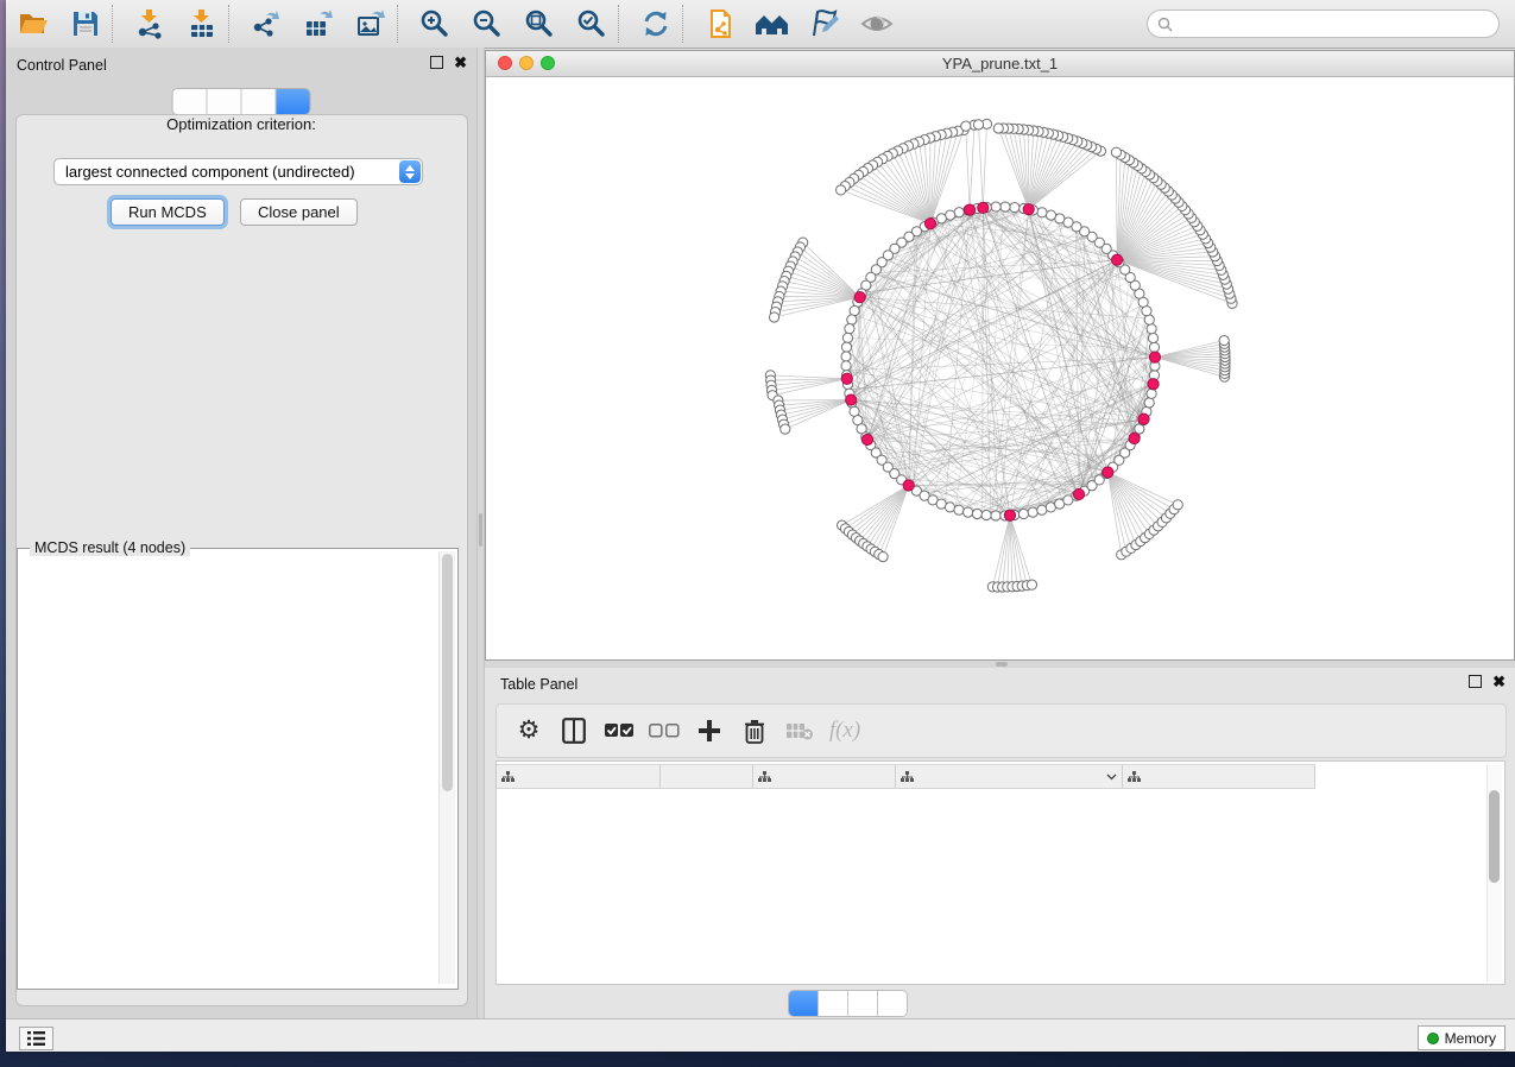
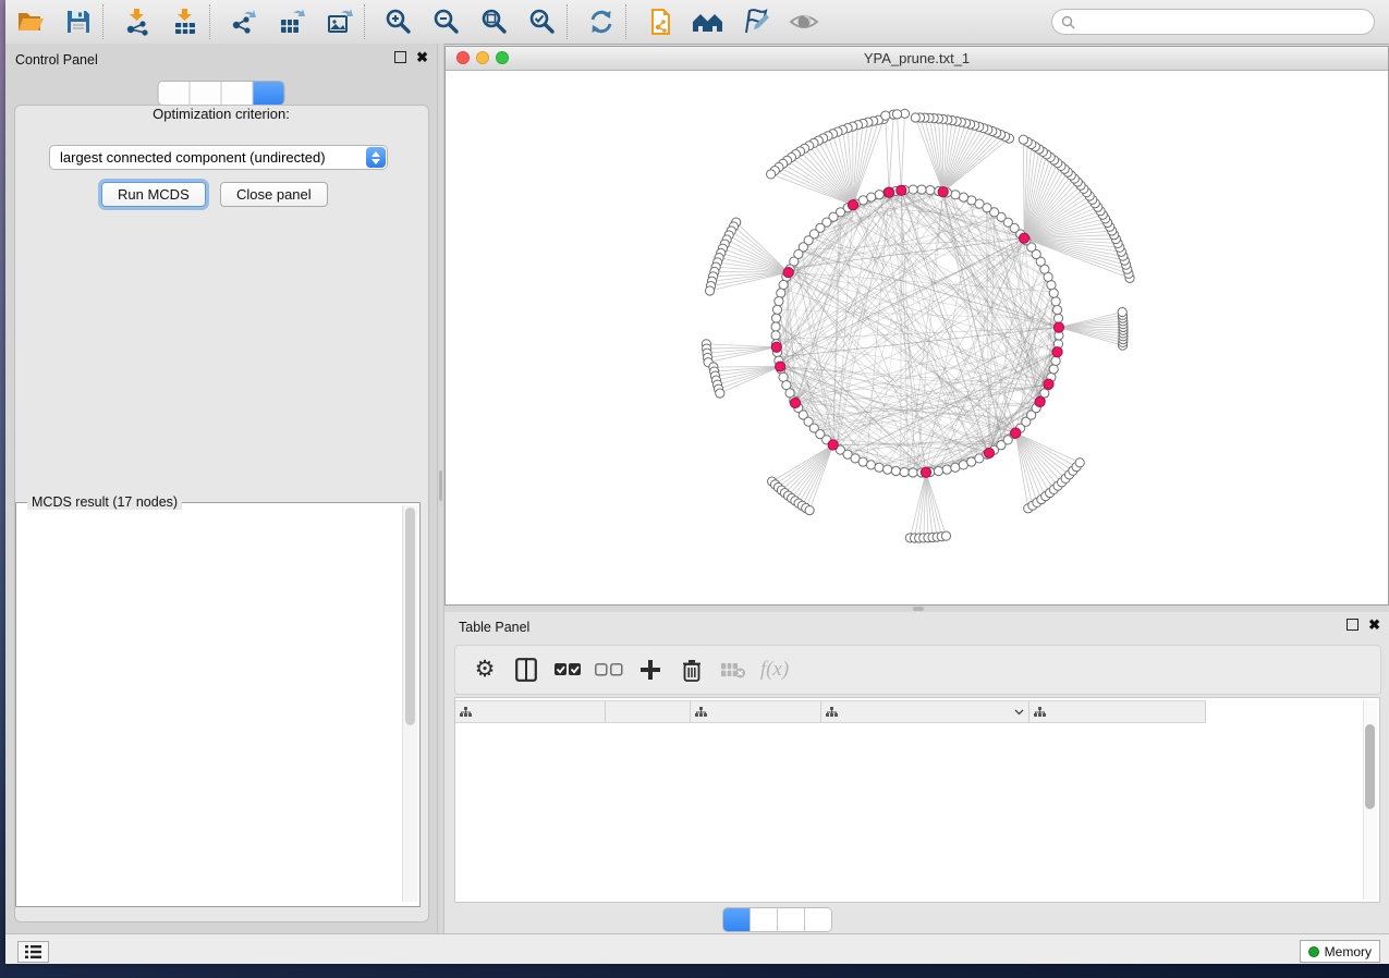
  Control Panel
  ✖
  Optimization criterion:
  largest connected component (undirected)
  Run MCDS
  Close panel
- MCDS result (4 nodes)
+ MCDS result (17 nodes)
  YPA_prune.txt_1
  Table Panel
  ✖
  ⚙
  f(x)
  Memory
